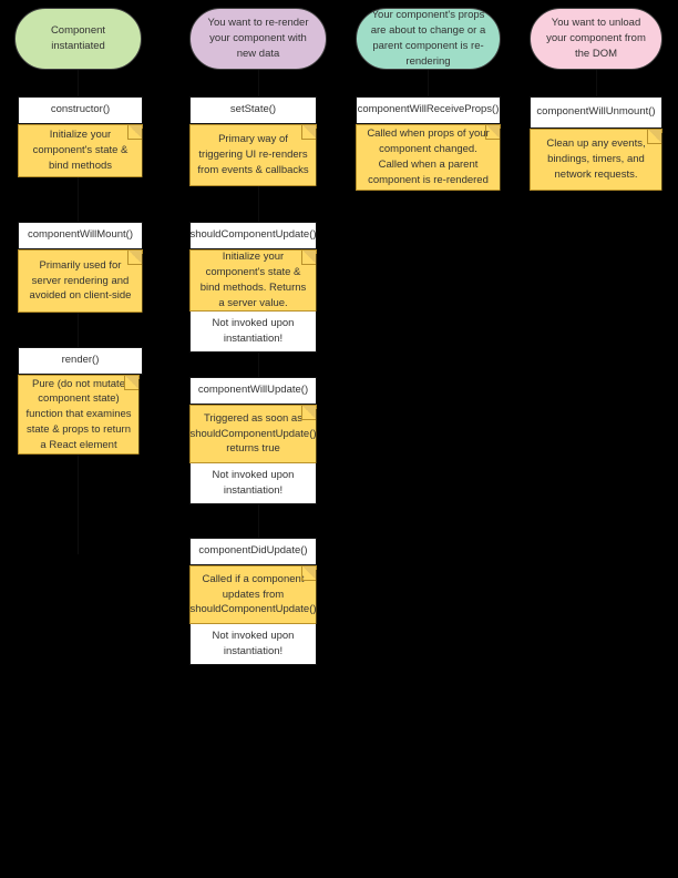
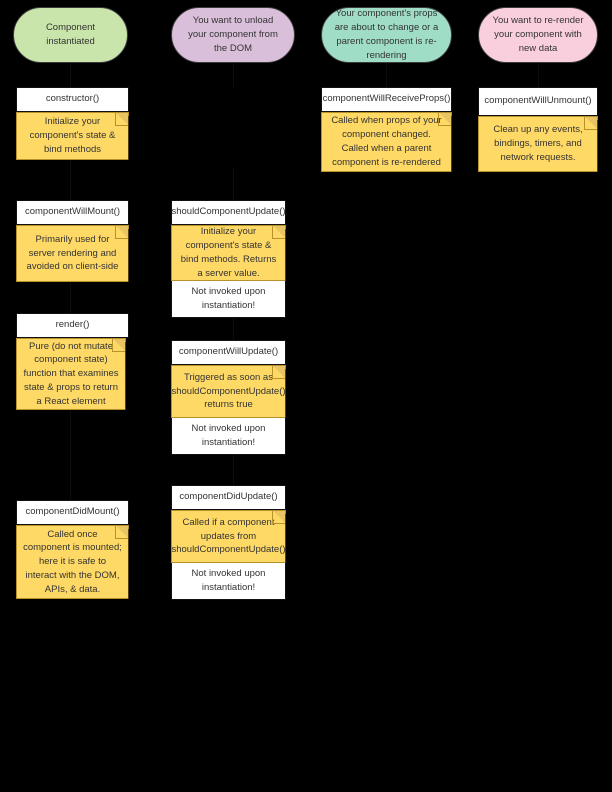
  Component instantiated
  constructor()
  Initialize your component's state & bind methods
  componentWillMount()
  Primarily used for server rendering and avoided on client-side
  render()
  Pure (do not mutate component state) function that examines state & props to return a React element
+ componentDidMount()
+ Called once component is mounted; here it is safe to interact with the DOM, APIs, & data.
- You want to re-render your component with new data
+ You want to unload your component from the DOM
- setState()
- Primary way of triggering UI re-renders from events & callbacks
  shouldComponentUpdate()
  Initialize your component's state & bind methods. Returns a server value.
  Not invoked upon instantiation!
  componentWillUpdate()
  Triggered as soon as shouldComponentUpdate() returns true
  Not invoked upon instantiation!
  componentDidUpdate()
  Called if a componen updates from shouldComponentUpdate()
  Not invoked upon instantiation!
  Your component's props are about to change or a parent component is re-rendering
  componentWillReceiveProps()
  Called when props of you component changed. Called when a parent component is re-rendered
- You want to unload your component from the DOM
+ You want to re-render your component with new data
  componentWillUnmount()
  Clean up any events, bindings, timers, and network requests.
